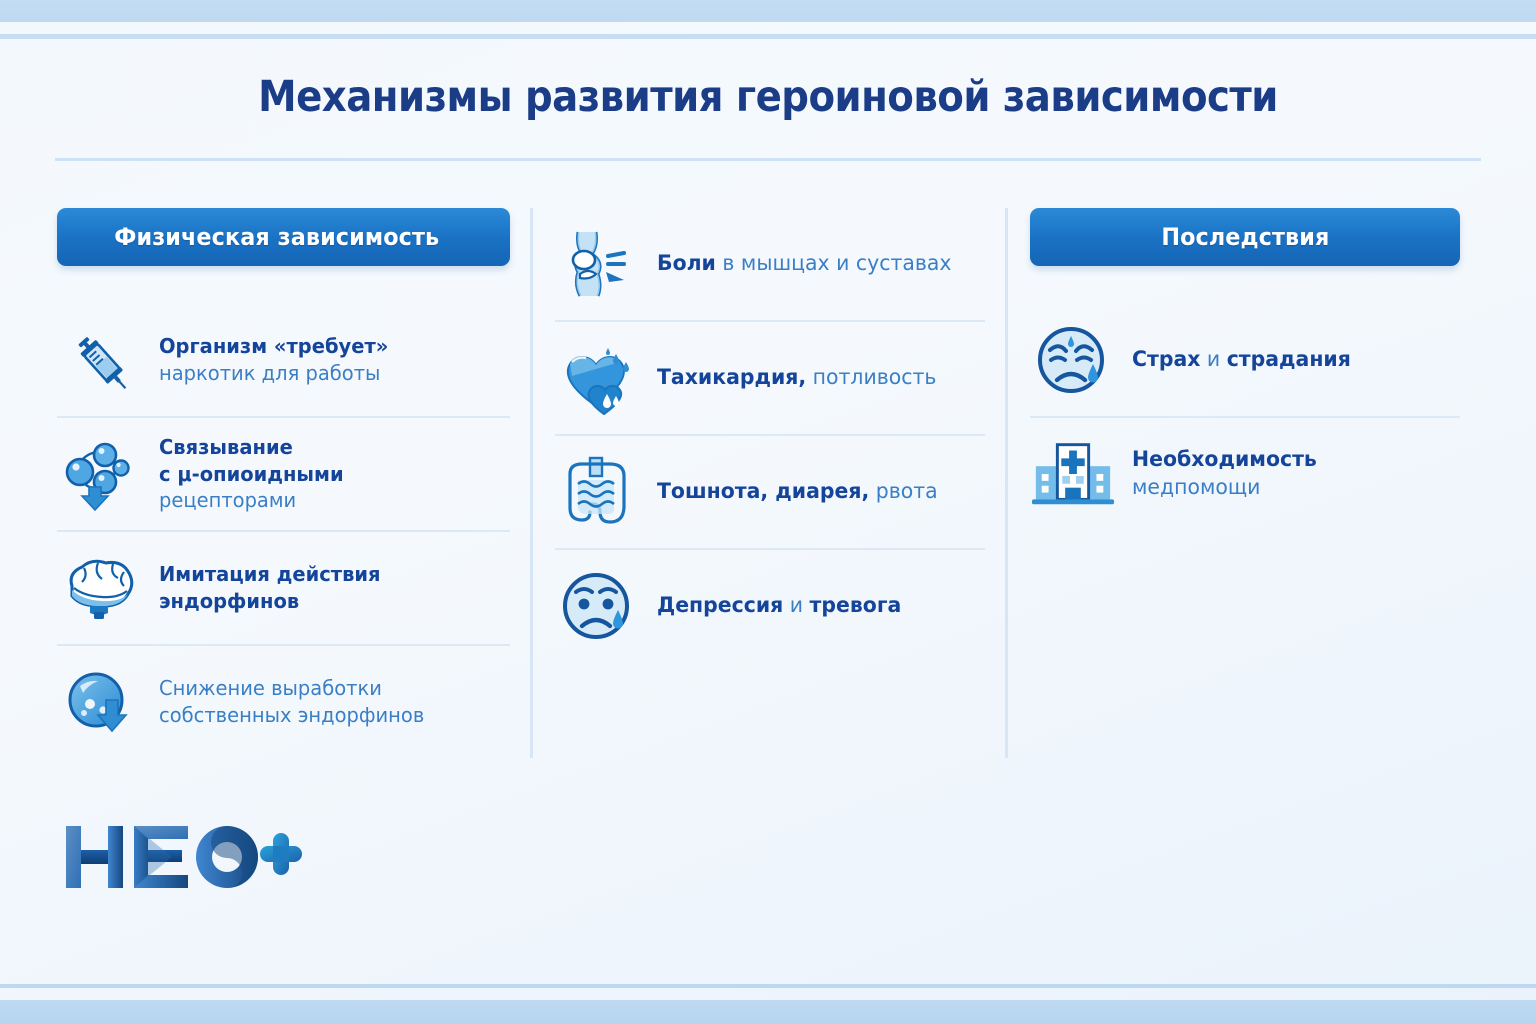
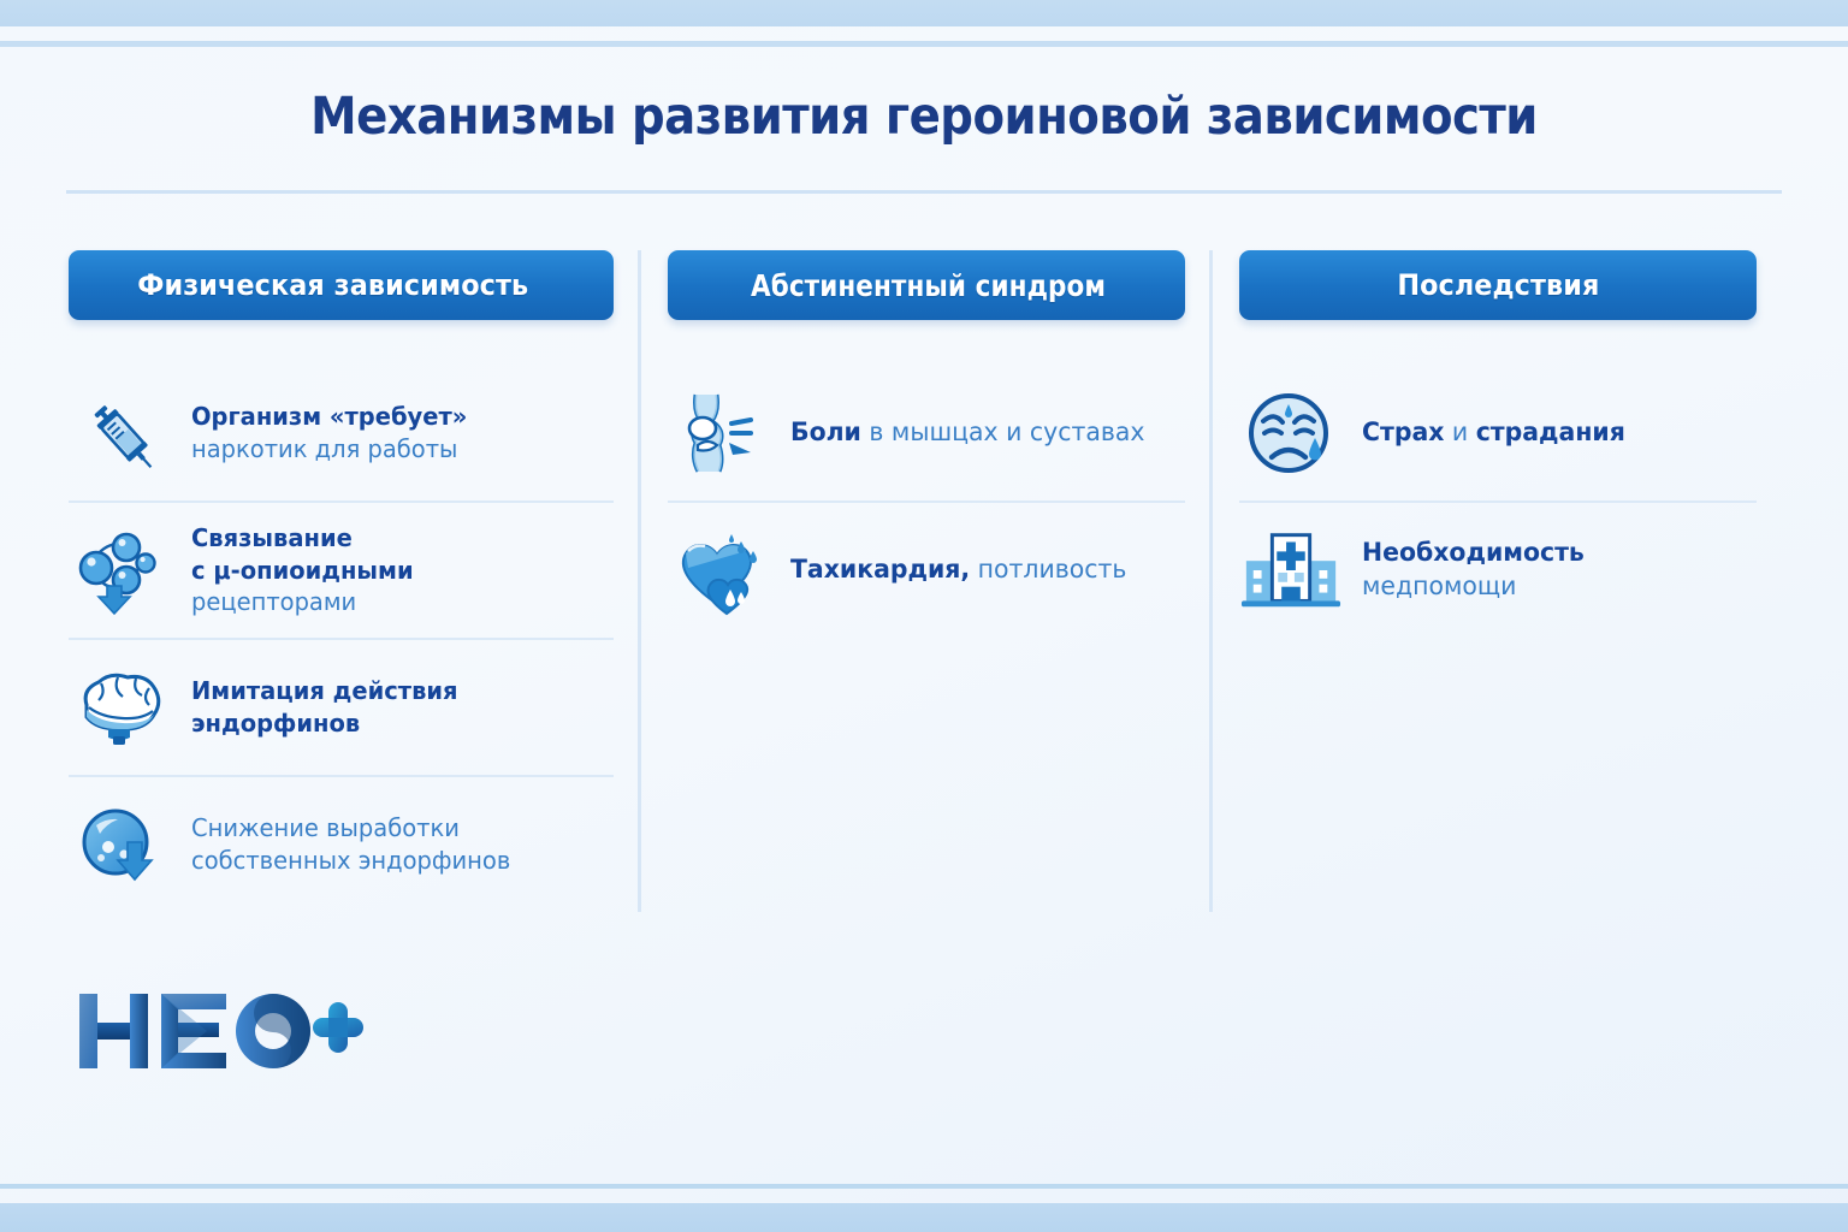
  Механизмы развития героиновой зависимости
  Физическая зависимость
  Организм «требует»
  наркотик для работы
  Связывание
  с μ-опиоидными
  рецепторами
  Имитация действия
  эндорфинов
  Снижение выработки
  собственных эндорфинов
+ Абстинентный синдром
  Боли в мышцах и суставах
  Тахикардия, потливость
- Тошнота, диарея, рвота
- Депрессия и тревога
  Последствия
  Страх и страдания
  Необходимость
  медпомощи
